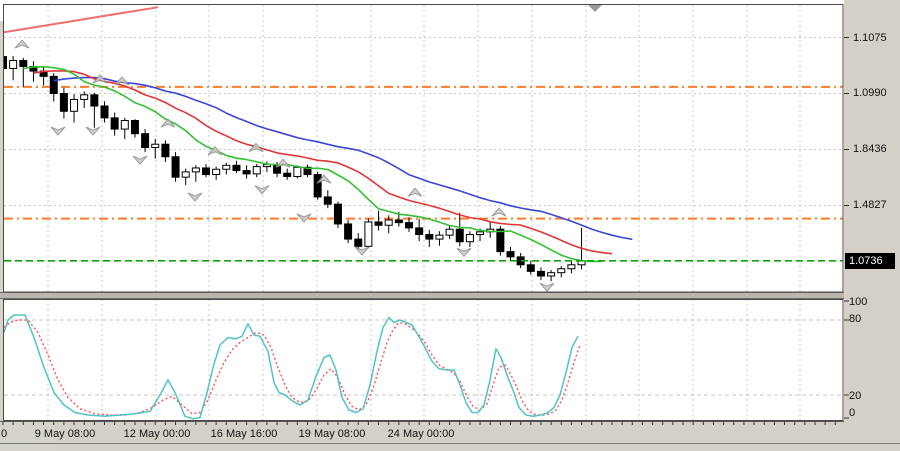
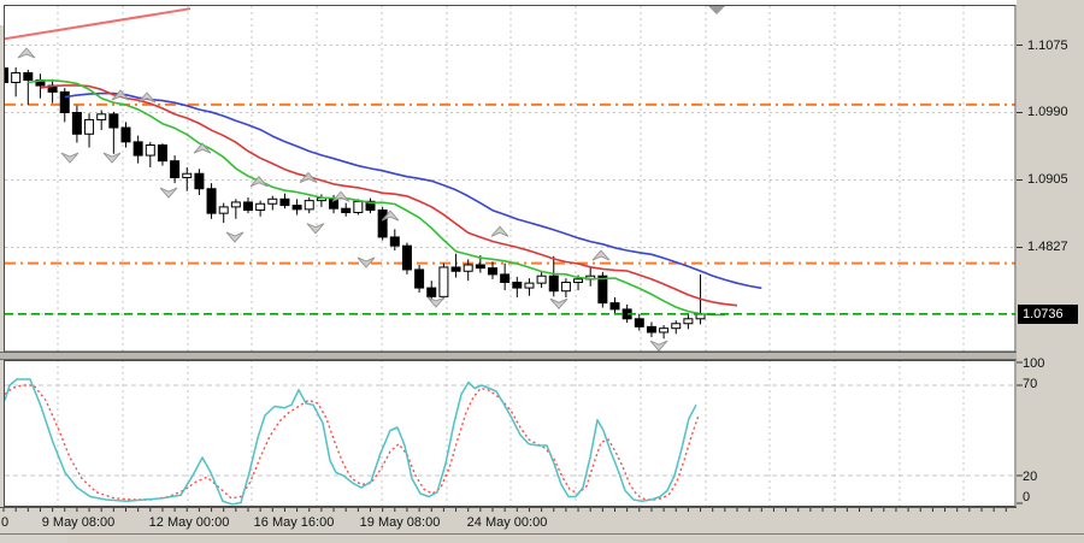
  1.1075
  1.0990
- 1.8436
+ 1.0905
  1.4827
  1.0736
  100
- 80
+ 70
  20
  0
  0
  9 May 08:00
  12 May 00:00
  16 May 16:00
  19 May 08:00
  24 May 00:00
